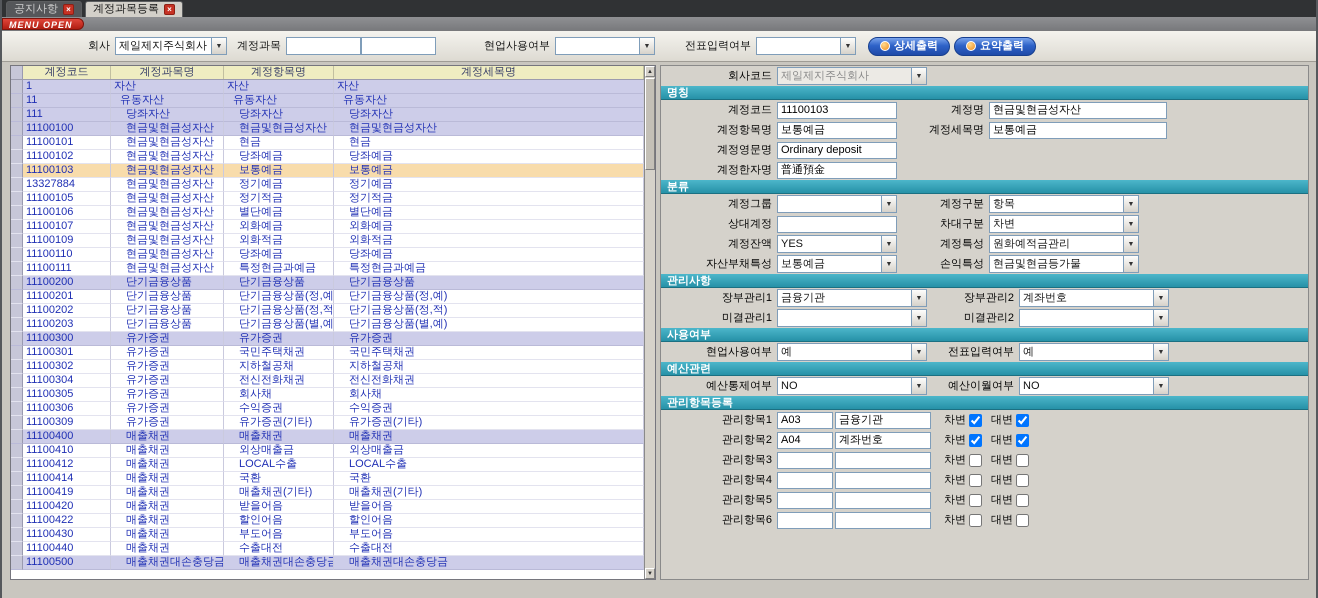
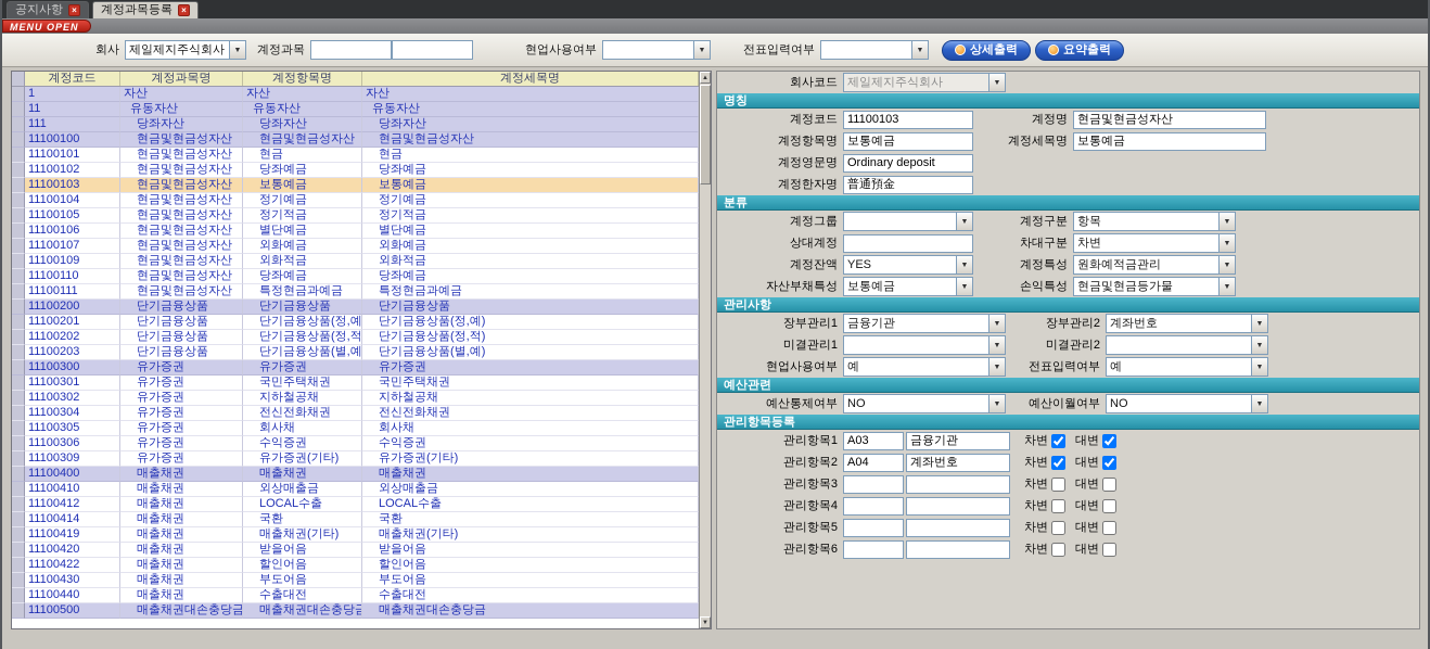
  공지사항
  ×
  계정과목등록
  ×
  MENU OPEN
  회사
  제일제지주식회사
  계정과목
  현업사용여부
  전표입력여부
  상세출력
  요약출력
  계정코드
  계정과목명
  계정항목명
  계정세목명
  1
  자산
  자산
  자산
  11
  유동자산
  유동자산
  유동자산
  111
  당좌자산
  당좌자산
  당좌자산
  11100100
  현금및현금성자산
  현금및현금성자산
  현금및현금성자산
  11100101
  현금및현금성자산
  현금
  현금
  11100102
  현금및현금성자산
  당좌예금
  당좌예금
  11100103
  현금및현금성자산
  보통예금
  보통예금
- 13327884
+ 11100104
  현금및현금성자산
  정기예금
  정기예금
  11100105
  현금및현금성자산
  정기적금
  정기적금
  11100106
  현금및현금성자산
  별단예금
  별단예금
  11100107
  현금및현금성자산
  외화예금
  외화예금
  11100109
  현금및현금성자산
  외화적금
  외화적금
  11100110
  현금및현금성자산
  당좌예금
  당좌예금
  11100111
  현금및현금성자산
  특정현금과예금
  특정현금과예금
  11100200
  단기금융상품
  단기금융상품
  단기금융상품
  11100201
  단기금융상품
  단기금융상품(정,예
  단기금융상품(정,예)
  11100202
  단기금융상품
  단기금융상품(정,적
  단기금융상품(정,적)
  11100203
  단기금융상품
  단기금융상품(별,예
  단기금융상품(별,예)
  11100300
  유가증권
  유가증권
  유가증권
  11100301
  유가증권
  국민주택채권
  국민주택채권
  11100302
  유가증권
  지하철공채
  지하철공채
  11100304
  유가증권
  전신전화채권
  전신전화채권
  11100305
  유가증권
  회사채
  회사채
  11100306
  유가증권
  수익증권
  수익증권
  11100309
  유가증권
  유가증권(기타)
  유가증권(기타)
  11100400
  매출채권
  매출채권
  매출채권
  11100410
  매출채권
  외상매출금
  외상매출금
  11100412
  매출채권
  LOCAL수출
  LOCAL수출
  11100414
  매출채권
  국환
  국환
  11100419
  매출채권
  매출채권(기타)
  매출채권(기타)
  11100420
  매출채권
  받을어음
  받을어음
  11100422
  매출채권
  할인어음
  할인어음
  11100430
  매출채권
  부도어음
  부도어음
  11100440
  매출채권
  수출대전
  수출대전
  11100500
  매출채권대손충당금
  매출채권대손충당금
  매출채권대손충당금
  회사코드
  제일제지주식회사
  명칭
  계정코드
  11100103
  계정명
  현금및현금성자산
  계정항목명
  보통예금
  계정세목명
  보통예금
  계정영문명
  Ordinary deposit
  계정한자명
  普通預金
  분류
  계정그룹
  계정구분
  항목
  상대계정
  차대구분
  차변
  계정잔액
  YES
  계정특성
  원화예적금관리
  자산부채특성
  보통예금
  손익특성
  현금및현금등가물
  관리사항
  장부관리1
  금융기관
  장부관리2
  계좌번호
  미결관리1
  미결관리2
- 사용여부
  현업사용여부
  예
  전표입력여부
  예
  예산관련
  예산통제여부
  NO
  예산이월여부
  NO
  관리항목등록
  관리항목1
  A03
  금융기관
  차변
  대변
  관리항목2
  A04
  계좌번호
  차변
  대변
  관리항목3
  차변
  대변
  관리항목4
  차변
  대변
  관리항목5
  차변
  대변
  관리항목6
  차변
  대변
